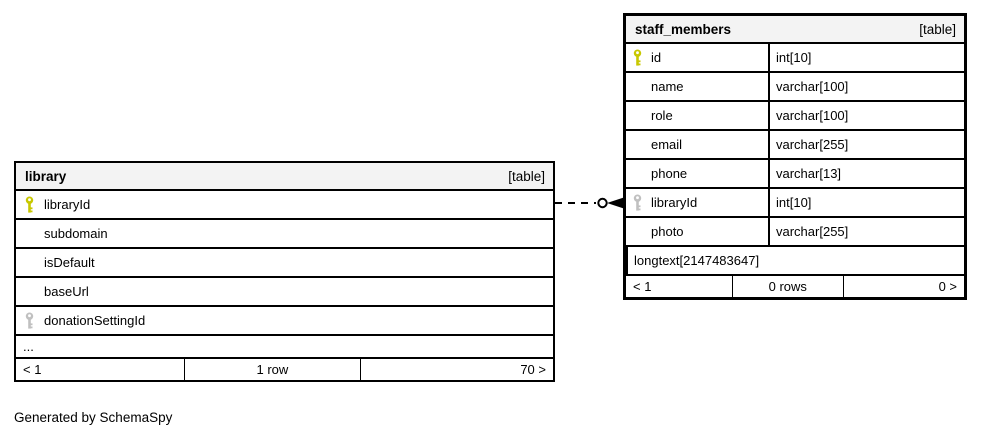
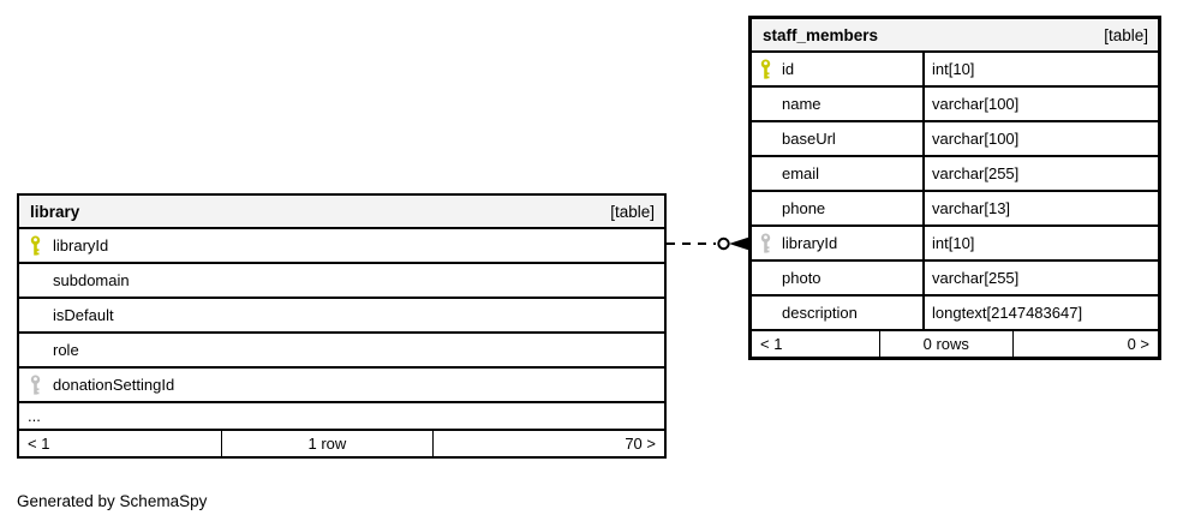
  library
  [table]
  libraryId
  subdomain
  isDefault
- baseUrl
+ role
  donationSettingId
  ...
  < 1
  1 row
  70 >
  staff_members
  [table]
  id
  int[10]
  name
  varchar[100]
- role
+ baseUrl
  varchar[100]
  email
  varchar[255]
  phone
  varchar[13]
  libraryId
  int[10]
  photo
  varchar[255]
+ description
  longtext[2147483647]
  < 1
  0 rows
  0 >
  Generated by SchemaSpy
